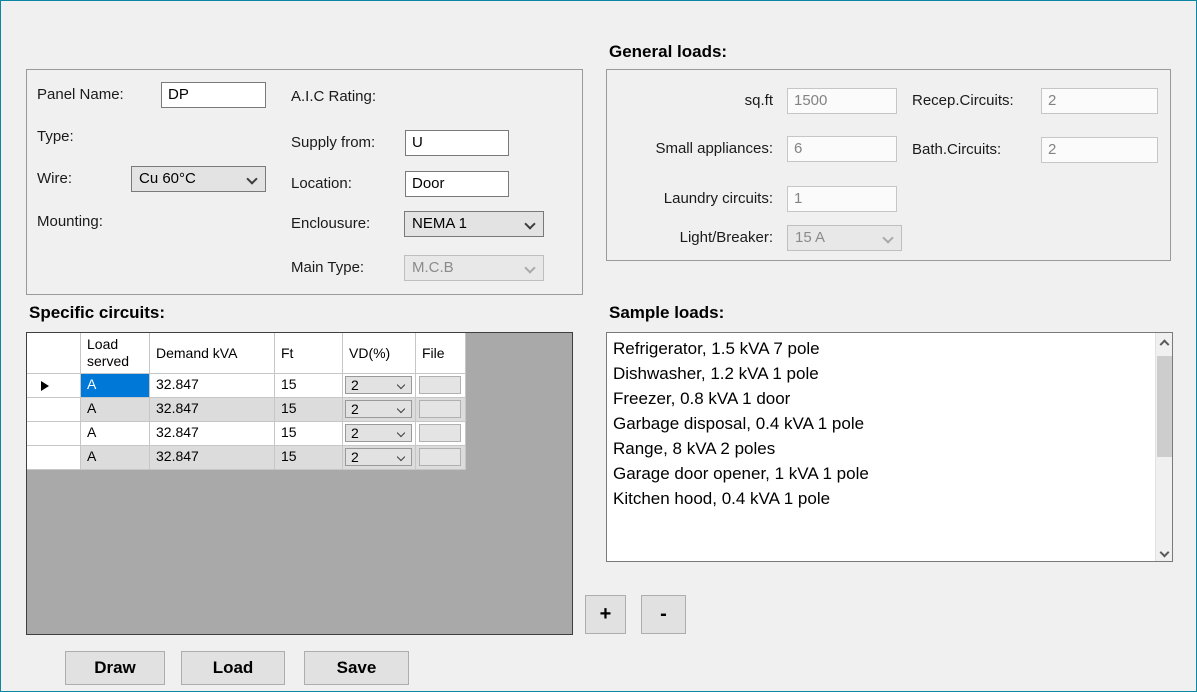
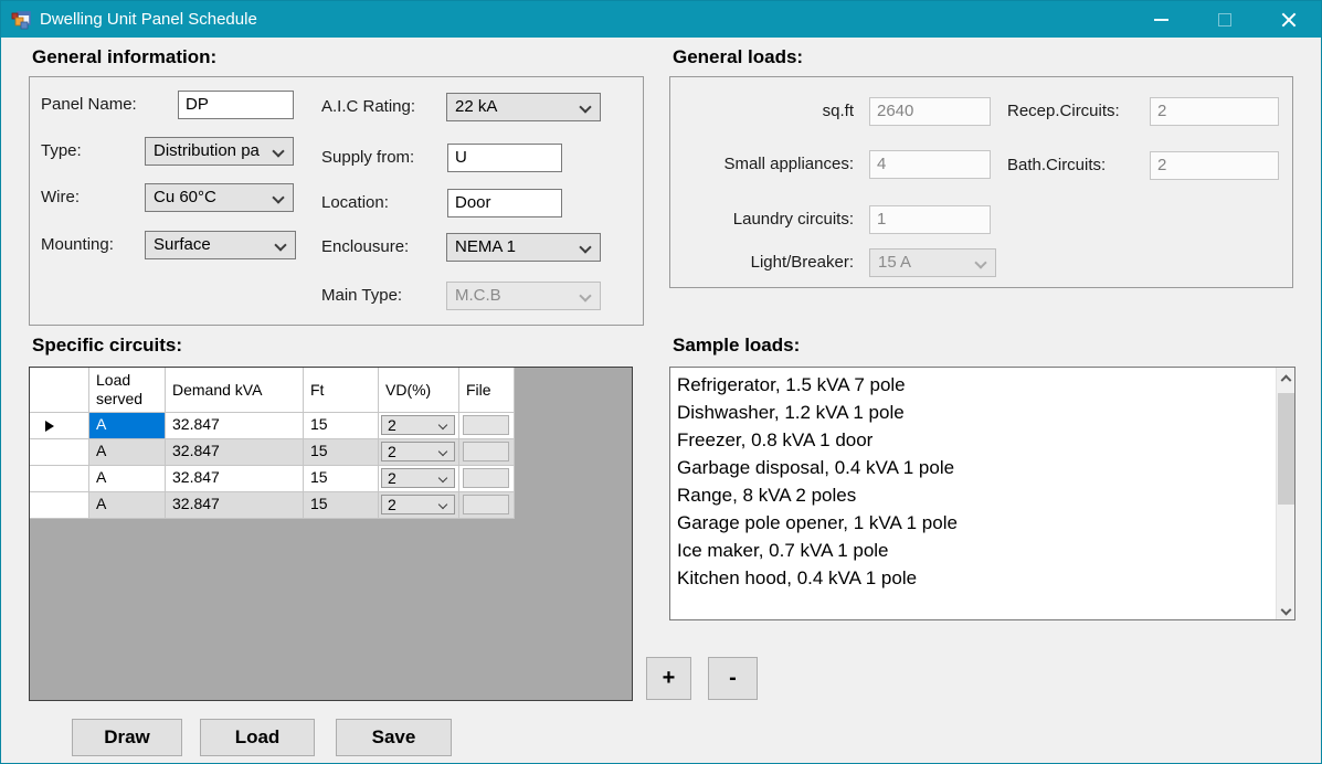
+ Dwelling Unit Panel Schedule
+ General information:
  Panel Name:
  DP
  A.I.C Rating:
+ 22 kA
  Type:
+ Distribution pa
  Supply from:
  U
  Wire:
  Cu 60°C
  Location:
  Door
  Mounting:
+ Surface
  Enclousure:
  NEMA 1
  Main Type:
  M.C.B
  General loads:
  sq.ft
- 1500
+ 2640
  Recep.Circuits:
  2
  Small appliances:
- 6
+ 4
  Bath.Circuits:
  2
  Laundry circuits:
  1
  Light/Breaker:
  15 A
  Specific circuits:
  Load served
  Demand kVA
  Ft
  VD(%)
  File
  A
  32.847
  15
  2
  A
  32.847
  15
  2
  A
  32.847
  15
  2
  A
  32.847
  15
  2
  Sample loads:
  Refrigerator, 1.5 kVA 7 pole
  Dishwasher, 1.2 kVA 1 pole
  Freezer, 0.8 kVA 1 door
  Garbage disposal, 0.4 kVA 1 pole
  Range, 8 kVA 2 poles
- Garage door opener, 1 kVA 1 pole
+ Garage pole opener, 1 kVA 1 pole
+ Ice maker, 0.7 kVA 1 pole
  Kitchen hood, 0.4 kVA 1 pole
  +
  -
  Draw
  Load
  Save
